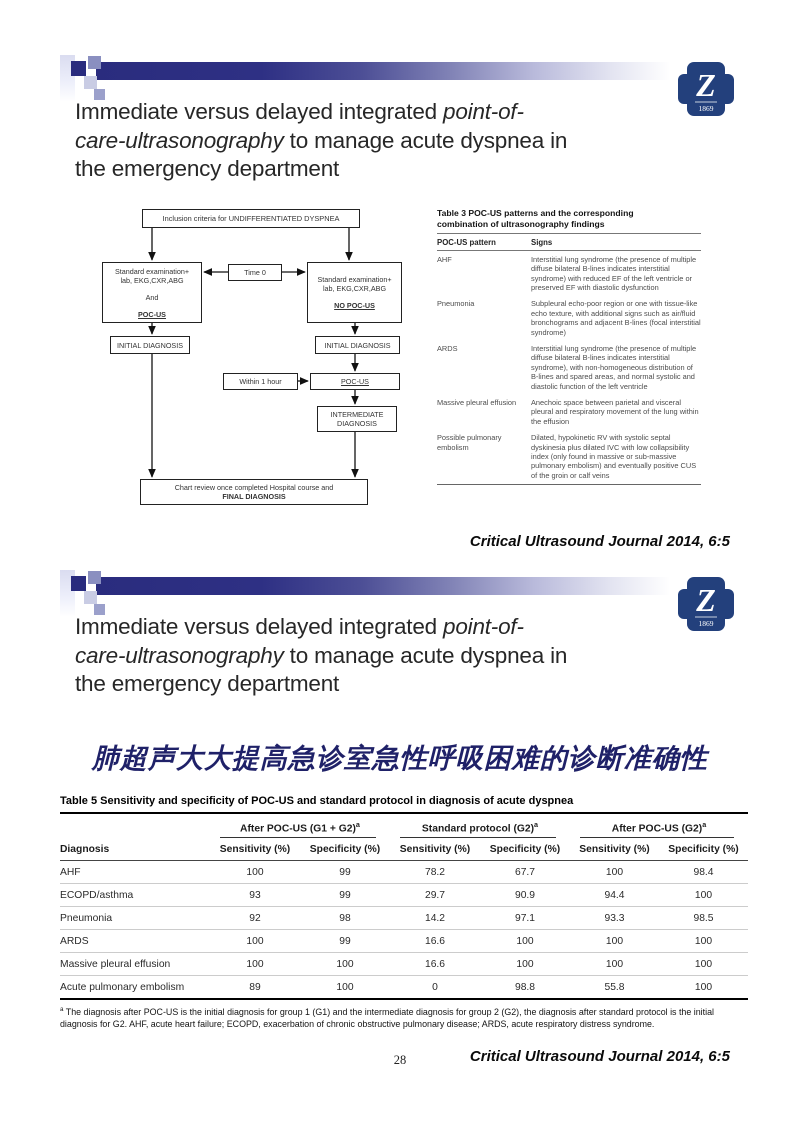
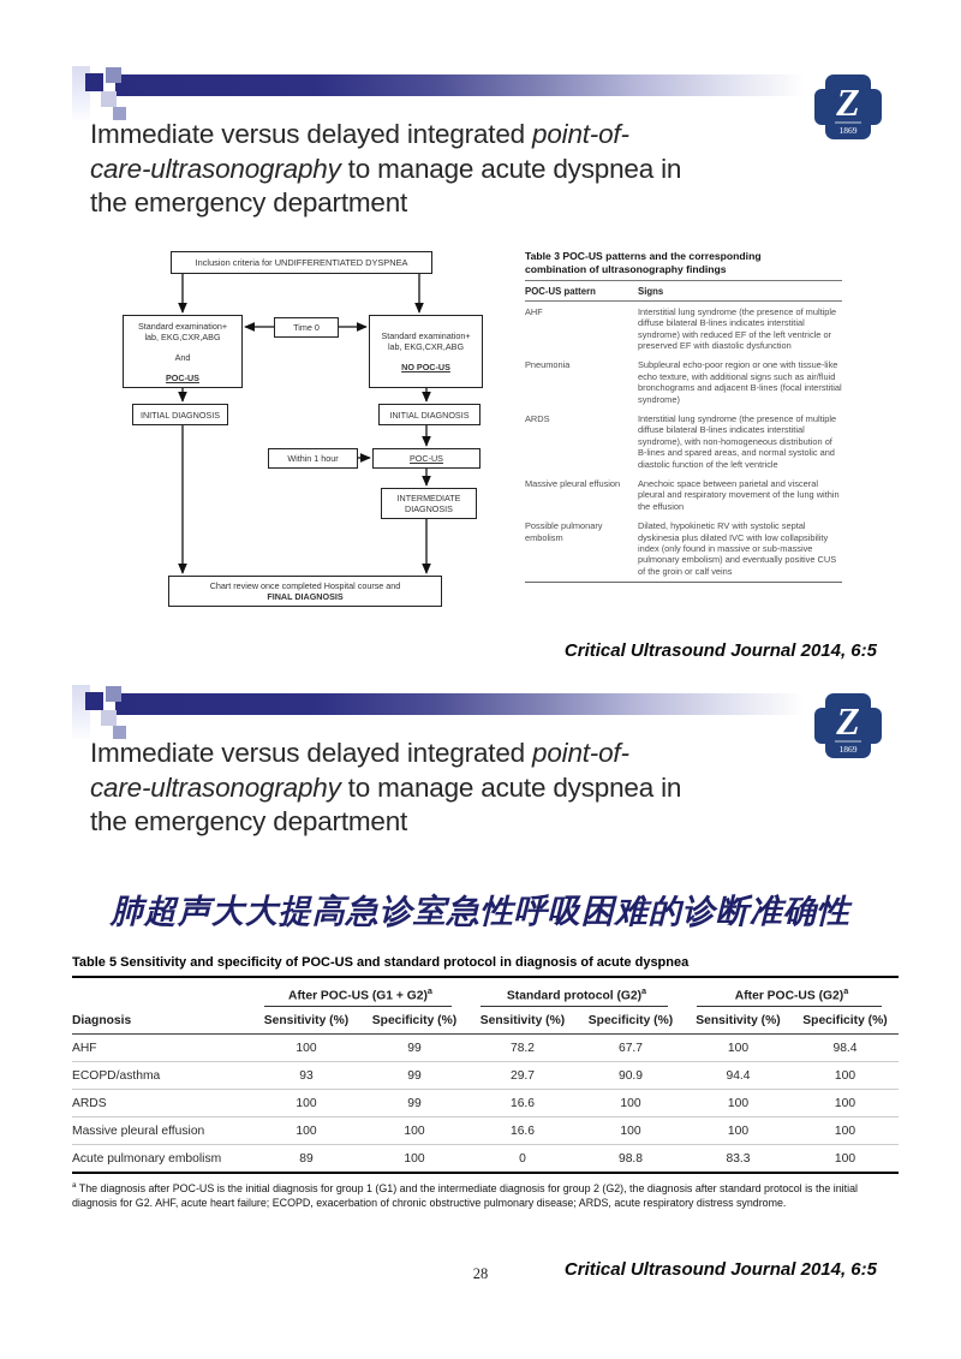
  Z
  1869
  Immediate versus delayed integrated point-of-
  care-ultrasonography to manage acute dyspnea in
  the emergency department
  Inclusion criteria for UNDIFFERENTIATED DYSPNEA
  Standard examination+
  lab, EKG,CXR,ABG
  And
  POC-US
  Time 0
  Standard examination+
  lab, EKG,CXR,ABG
  NO POC-US
  INITIAL DIAGNOSIS
  INITIAL DIAGNOSIS
  Within 1 hour
  POC-US
  INTERMEDIATE
  DIAGNOSIS
  Chart review once completed Hospital course and
  FINAL DIAGNOSIS
  Table 3 POC-US patterns and the corresponding
  combination of ultrasonography findings
  POC-US pattern	Signs
  AHF	Interstitial lung syndrome (the presence of multiple diffuse bilateral B-lines indicates interstitial syndrome) with reduced EF of the left ventricle or preserved EF with diastolic dysfunction
  Pneumonia	Subpleural echo-poor region or one with tissue-like echo texture, with additional signs such as air/fluid bronchograms and adjacent B-lines (focal interstitial syndrome)
  ARDS	Interstitial lung syndrome (the presence of multiple diffuse bilateral B-lines indicates interstitial syndrome), with non-homogeneous distribution of B-lines and spared areas, and normal systolic and diastolic function of the left ventricle
  Massive pleural effusion	Anechoic space between parietal and visceral pleural and respiratory movement of the lung within the effusion
  Possible pulmonary embolism	Dilated, hypokinetic RV with systolic septal dyskinesia plus dilated IVC with low collapsibility index (only found in massive or sub-massive pulmonary embolism) and eventually positive CUS of the groin or calf veins
  Critical Ultrasound Journal 2014, 6:5
  Z
  1869
  Immediate versus delayed integrated point-of-
  care-ultrasonography to manage acute dyspnea in
  the emergency department
  肺超声大大提高急诊室急性呼吸困难的诊断准确性
  Table 5 Sensitivity and specificity of POC-US and standard protocol in diagnosis of acute dyspnea
  	After POC-US (G1 + G2)a	Standard protocol (G2)a	After POC-US (G2)a
  Diagnosis	Sensitivity (%)	Specificity (%)	Sensitivity (%)	Specificity (%)	Sensitivity (%)	Specificity (%)
  AHF	100	99	78.2	67.7	100	98.4
  ECOPD/asthma	93	99	29.7	90.9	94.4	100
- Pneumonia	92	98	14.2	97.1	93.3	98.5
  ARDS	100	99	16.6	100	100	100
  Massive pleural effusion	100	100	16.6	100	100	100
- Acute pulmonary embolism	89	100	0	98.8	55.8	100
+ Acute pulmonary embolism	89	100	0	98.8	83.3	100
  The diagnosis after POC-US is the initial diagnosis for group 1 (G1) and the intermediate diagnosis for group 2 (G2), the diagnosis after standard protocol is the initial diagnosis for G2. AHF, acute heart failure; ECOPD, exacerbation of chronic obstructive pulmonary disease; ARDS, acute respiratory distress syndrome.
  Critical Ultrasound Journal 2014, 6:5
  28
